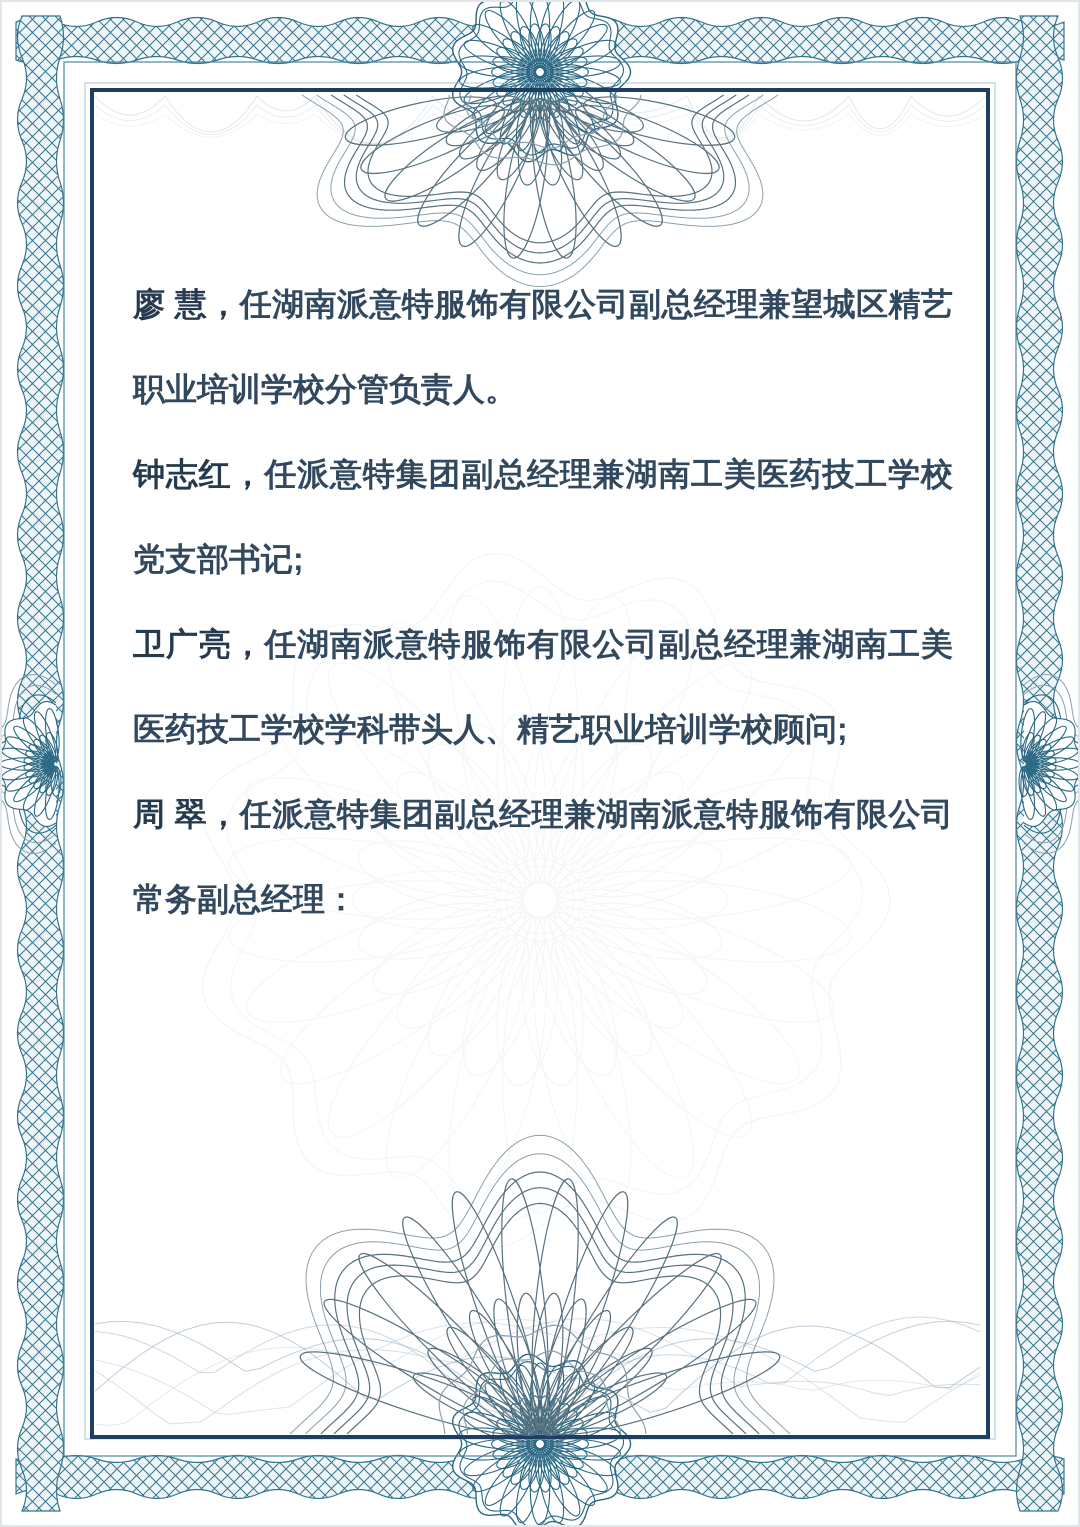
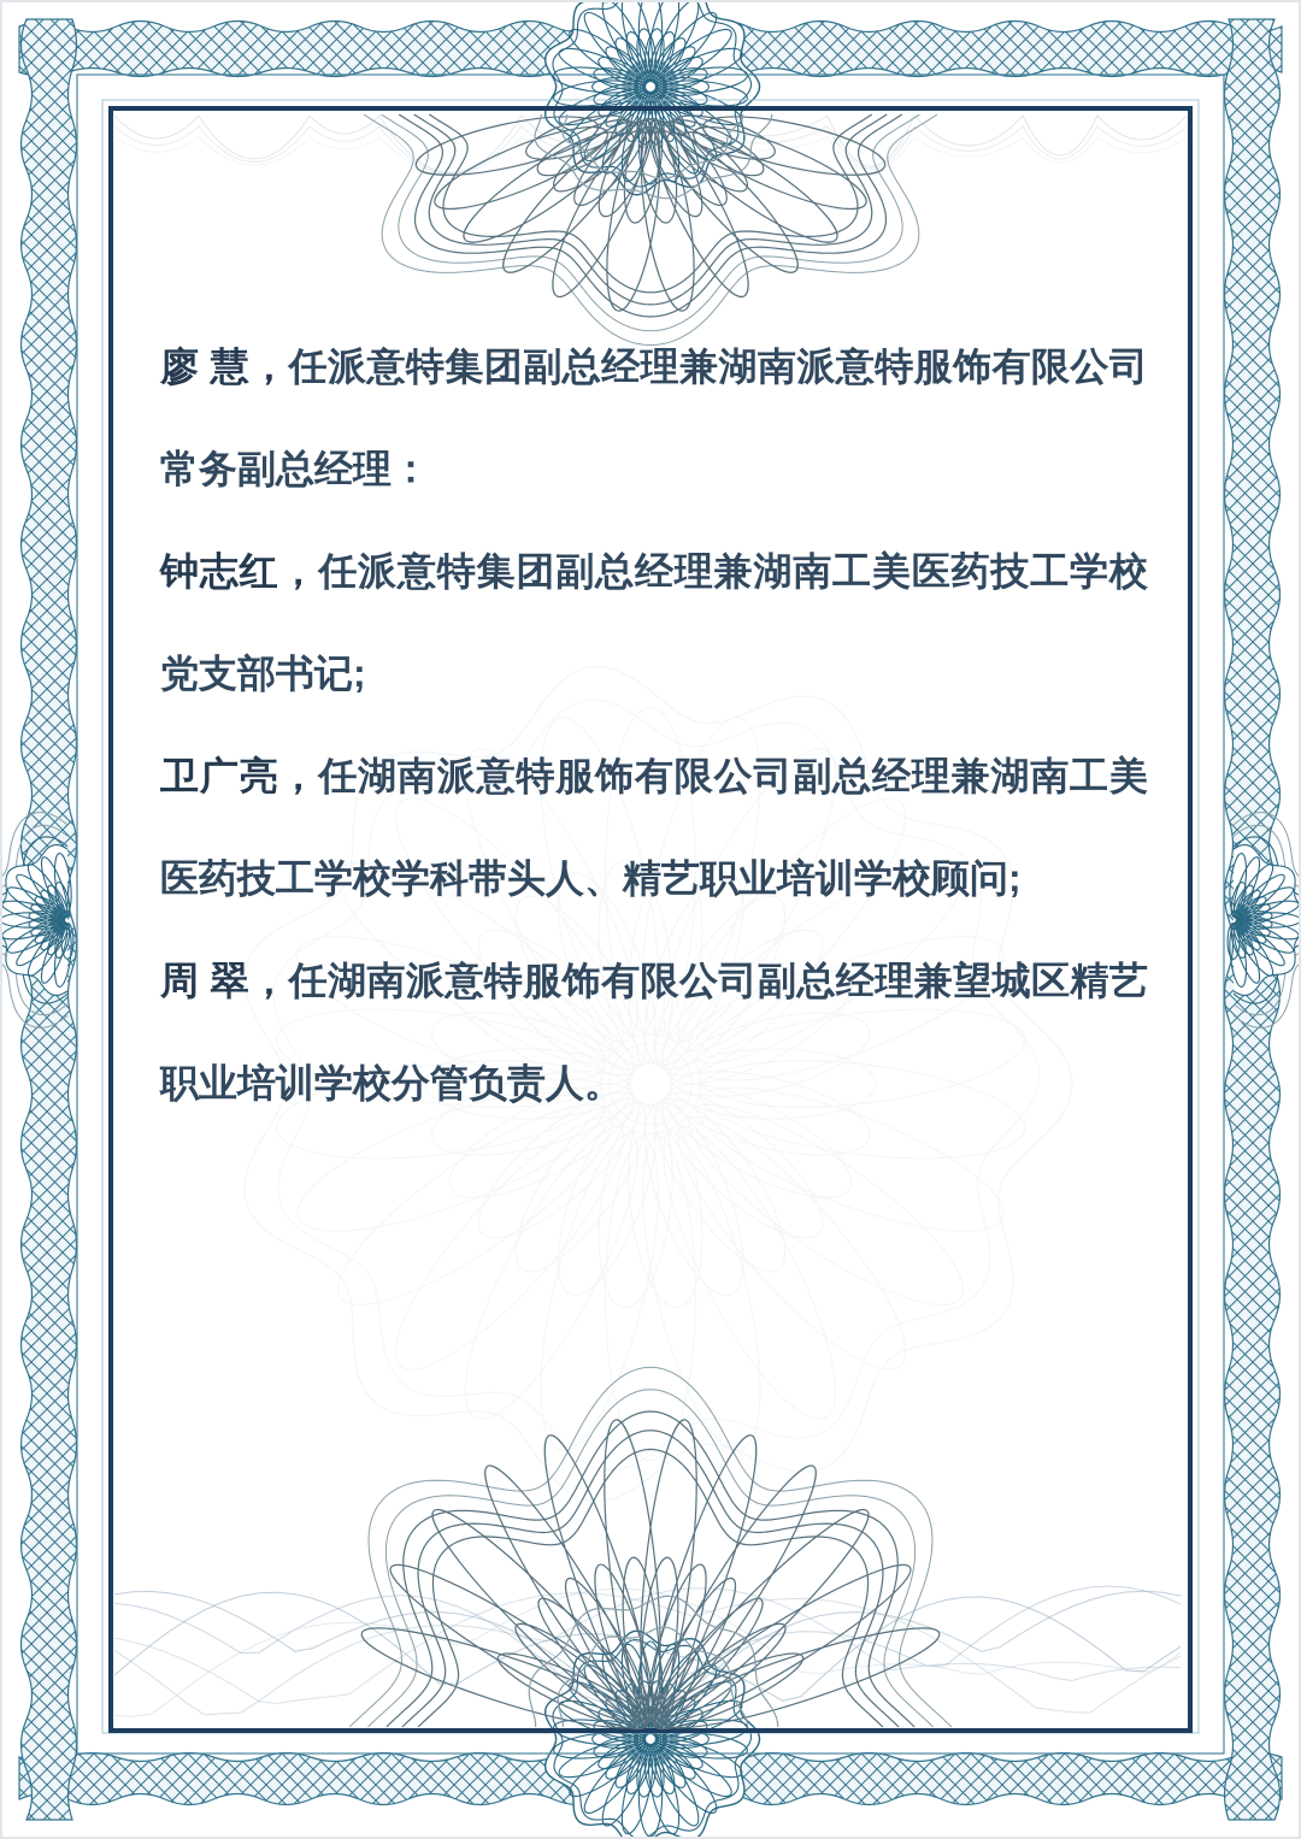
- 廖 慧，任湖南派意特服饰有限公司副总经理兼望城区精艺职业培训学校分管负责人。
+ 廖 慧，任派意特集团副总经理兼湖南派意特服饰有限公司常务副总经理：
  钟志红，任派意特集团副总经理兼湖南工美医药技工学校党支部书记;
  卫广亮，任湖南派意特服饰有限公司副总经理兼湖南工美医药技工学校学科带头人、精艺职业培训学校顾问;
- 周 翠，任派意特集团副总经理兼湖南派意特服饰有限公司常务副总经理：
+ 周 翠，任湖南派意特服饰有限公司副总经理兼望城区精艺职业培训学校分管负责人。
